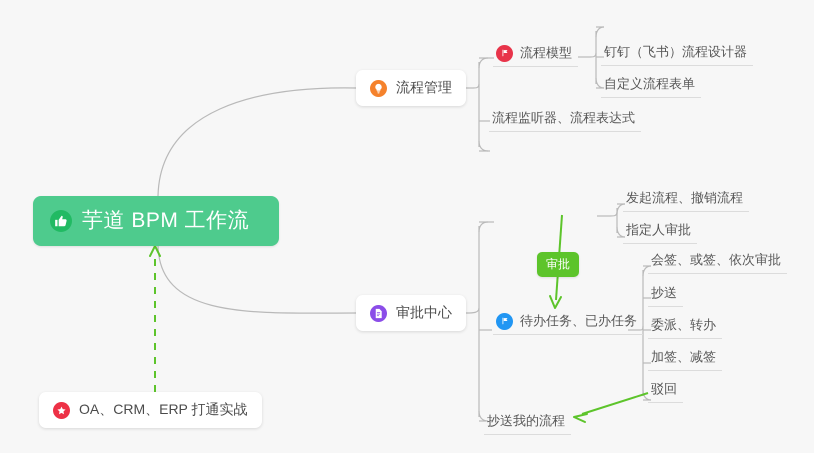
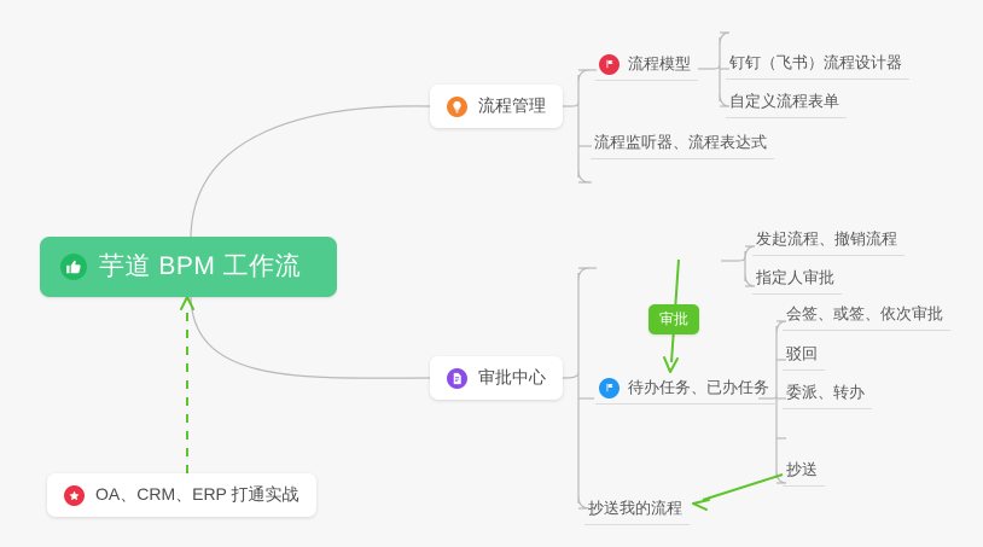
  芋道 BPM 工作流
  流程管理
  审批中心
  OA、CRM、ERP 打通实战
  流程模型
  钉钉（飞书）流程设计器
  自定义流程表单
  流程监听器、流程表达式
  发起流程、撤销流程
  指定人审批
  待办任务、已办任务
  会签、或签、依次审批
- 抄送
+ 驳回
  委派、转办
- 加签、减签
- 驳回
+ 抄送
  抄送我的流程
  审批
